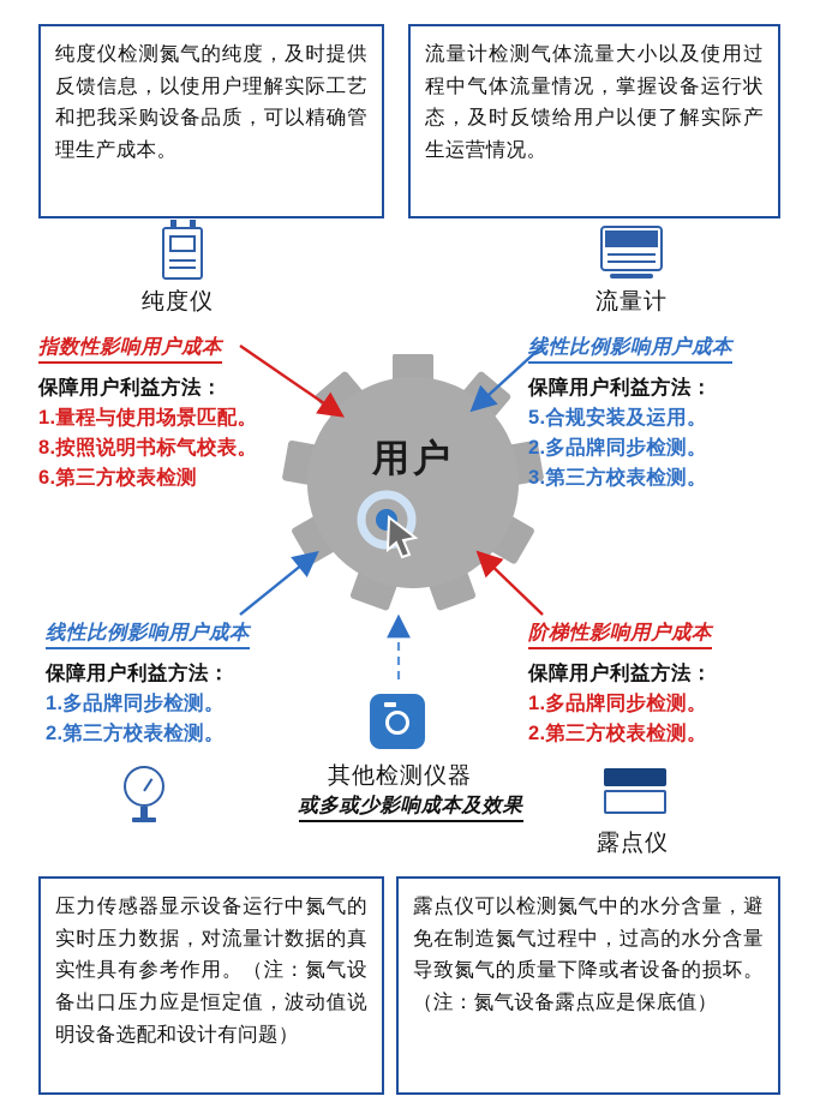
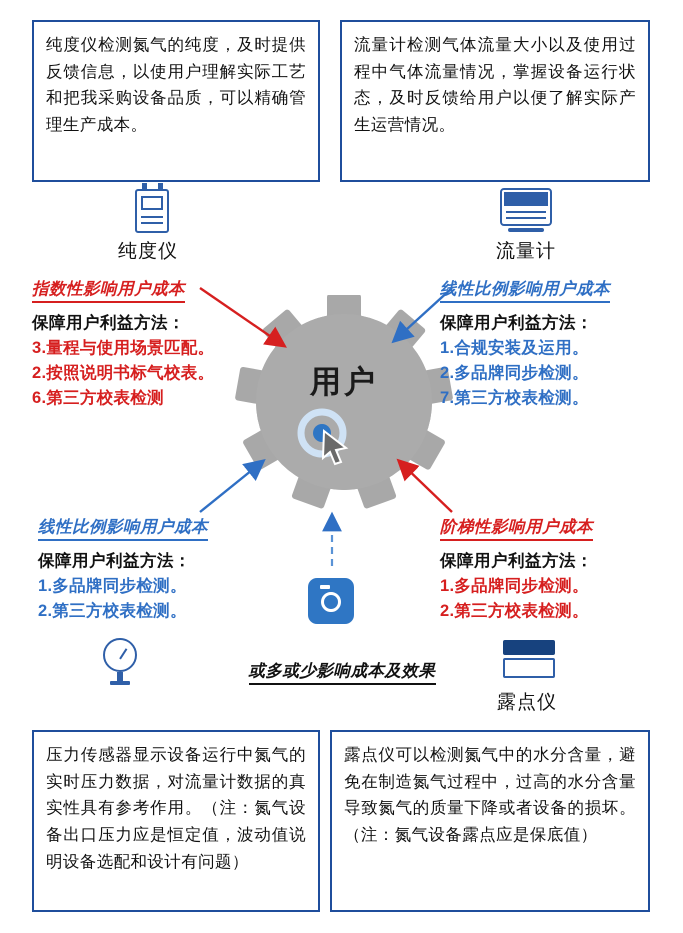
  纯度仪检测氮气的纯度，及时提供反馈信息，以使用户理解实际工艺和把我采购设备品质，可以精确管理生产成本。
  流量计检测气体流量大小以及使用过程中气体流量情况，掌握设备运行状态，及时反馈给用户以便了解实际产生运营情况。
  压力传感器显示设备运行中氮气的实时压力数据，对流量计数据的真实性具有参考作用。（注：氮气设备出口压力应是恒定值，波动值说明设备选配和设计有问题）
  露点仪可以检测氮气中的水分含量，避免在制造氮气过程中，过高的水分含量导致氮气的质量下降或者设备的损坏。（注：氮气设备露点应是保底值）
  纯度仪
  流量计
  露点仪
- 其他检测仪器
  用户
  指数性影响用户成本
  保障用户利益方法：
- 1.量程与使用场景匹配。
+ 3.量程与使用场景匹配。
- 8.按照说明书标气校表。
+ 2.按照说明书标气校表。
  6.第三方校表检测
  线性比例影响用户成本
  保障用户利益方法：
- 5.合规安装及运用。
+ 1.合规安装及运用。
  2.多品牌同步检测。
- 3.第三方校表检测。
+ 7.第三方校表检测。
  线性比例影响用户成本
  保障用户利益方法：
  1.多品牌同步检测。
  2.第三方校表检测。
  阶梯性影响用户成本
  保障用户利益方法：
  1.多品牌同步检测。
  2.第三方校表检测。
  或多或少影响成本及效果
